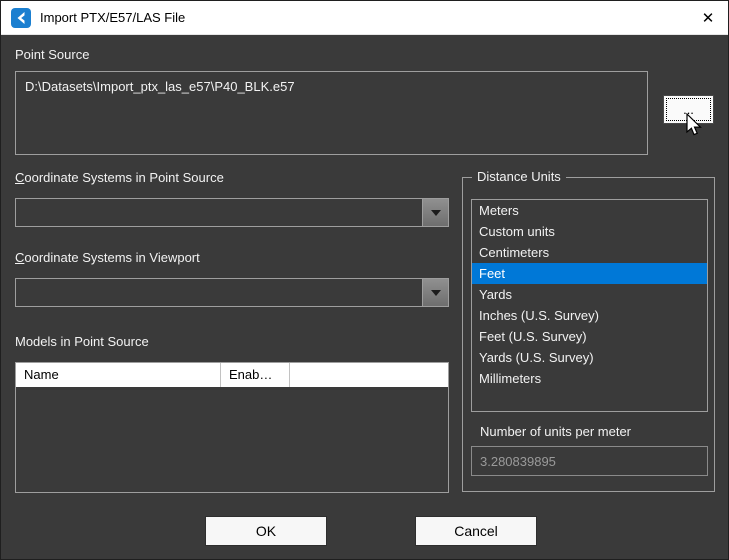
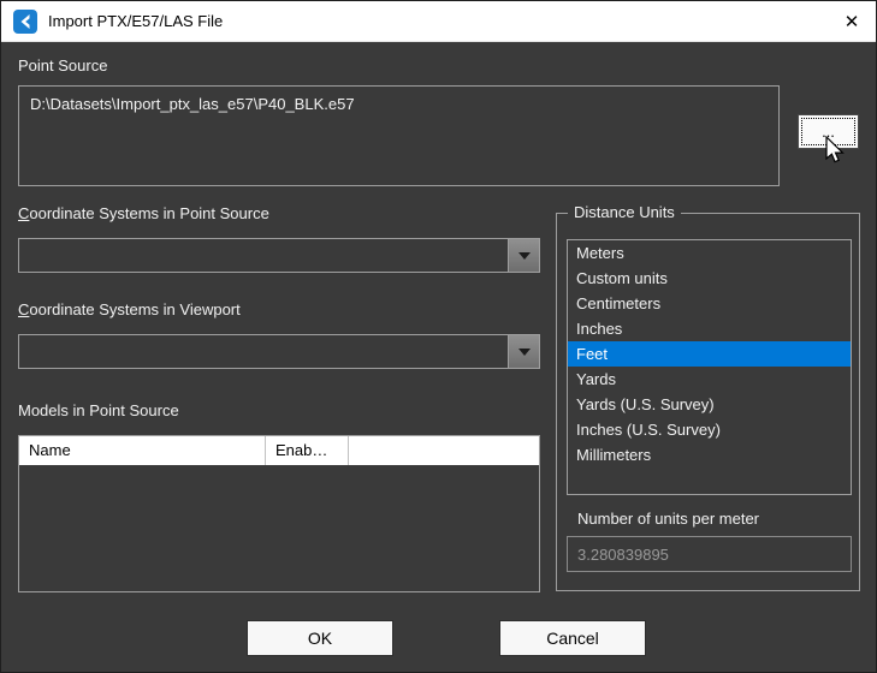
  Import PTX/E57/LAS File
  ✕
  Point Source
  D:\Datasets\Import_ptx_las_e57\P40_BLK.e57
  ...
  Coordinate Systems in Point Source
  Coordinate Systems in Viewport
  Models in Point Source
  Name
  Enab…
  Distance Units
  Meters
  Custom units
  Centimeters
+ Inches
  Feet
  Yards
- Inches (U.S. Survey)
+ Yards (U.S. Survey)
- Feet (U.S. Survey)
- Yards (U.S. Survey)
+ Inches (U.S. Survey)
  Millimeters
  Number of units per meter
  3.280839895
  OK
  Cancel
